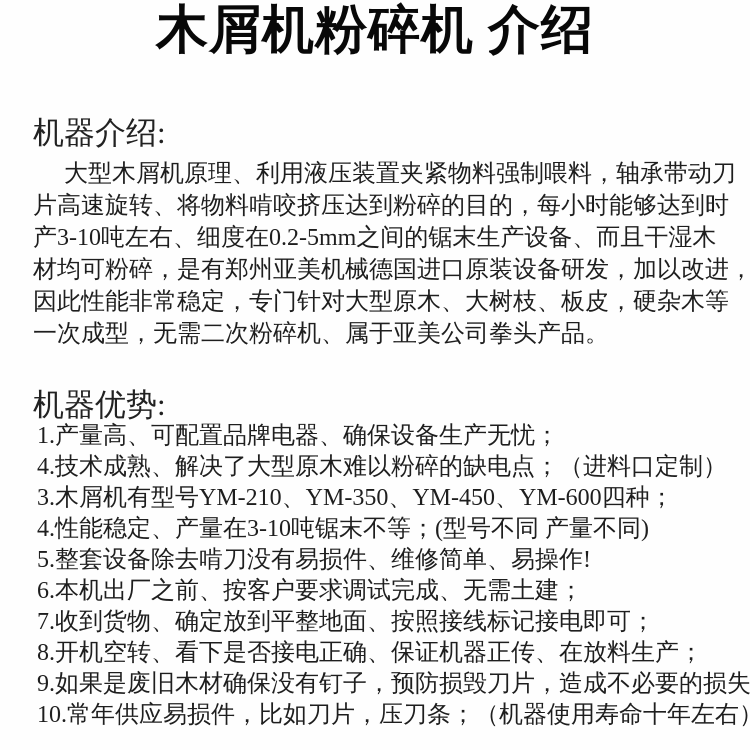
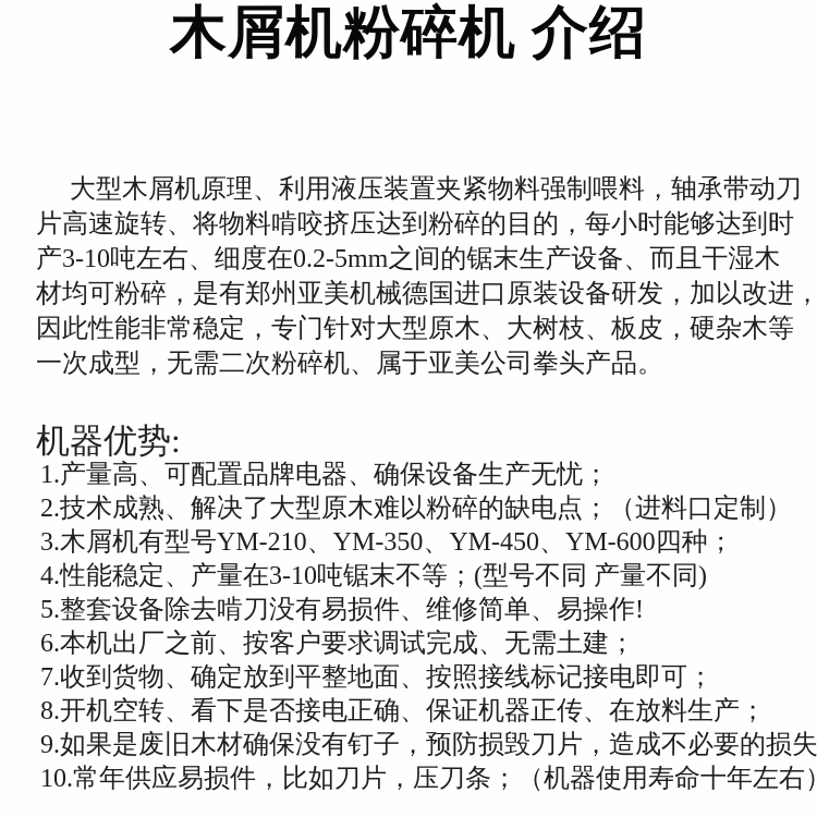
  木屑机粉碎机 介绍
- 机器介绍:
  大型木屑机原理、利用液压装置夹紧物料强制喂料，轴承带动刀
  片高速旋转、将物料啃咬挤压达到粉碎的目的，每小时能够达到时
  产3-10吨左右、细度在0.2-5mm之间的锯末生产设备、而且干湿木
  材均可粉碎，是有郑州亚美机械德国进口原装设备研发，加以改进，
  因此性能非常稳定，专门针对大型原木、大树枝、板皮，硬杂木等
  一次成型，无需二次粉碎机、属于亚美公司拳头产品。
  机器优势:
  1.产量高、可配置品牌电器、确保设备生产无忧；
- 4.技术成熟、解决了大型原木难以粉碎的缺电点；（进料口定制）
+ 2.技术成熟、解决了大型原木难以粉碎的缺电点；（进料口定制）
  3.木屑机有型号YM-210、YM-350、YM-450、YM-600四种；
  4.性能稳定、产量在3-10吨锯末不等；(型号不同 产量不同)
  5.整套设备除去啃刀没有易损件、维修简单、易操作!
  6.本机出厂之前、按客户要求调试完成、无需土建；
  7.收到货物、确定放到平整地面、按照接线标记接电即可；
  8.开机空转、看下是否接电正确、保证机器正传、在放料生产；
  9.如果是废旧木材确保没有钉子，预防损毁刀片，造成不必要的损失
  10.常年供应易损件，比如刀片，压刀条；（机器使用寿命十年左右
